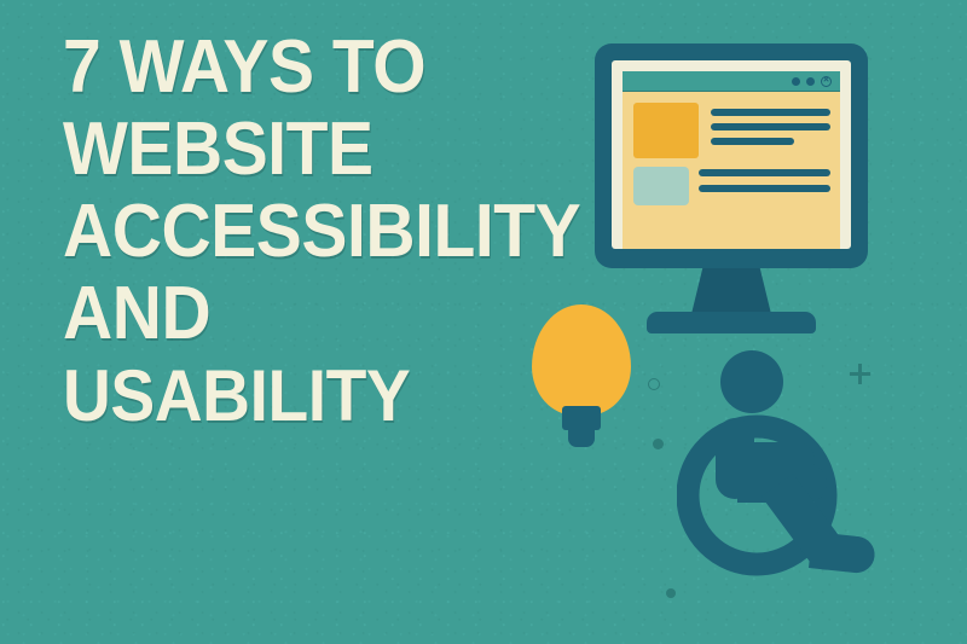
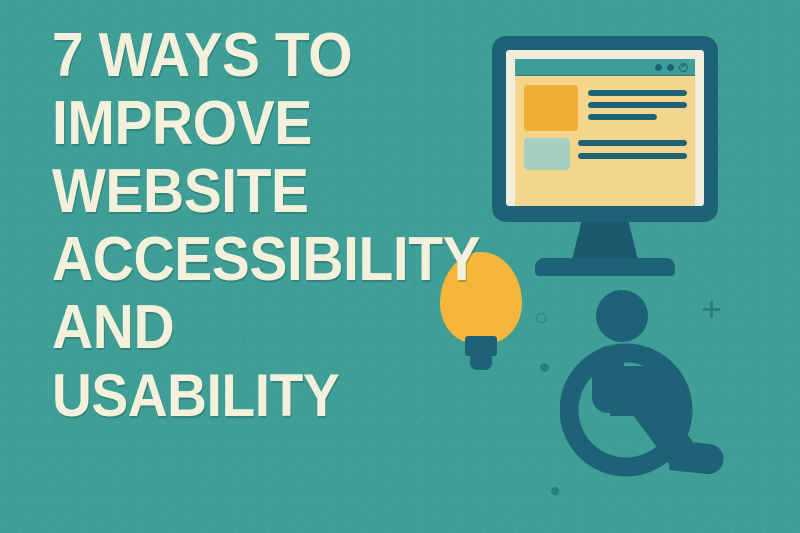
  7 WAYS TO
+ IMPROVE
  WEBSITE
  ACCESSIBILITY
  AND
  USABILITY
